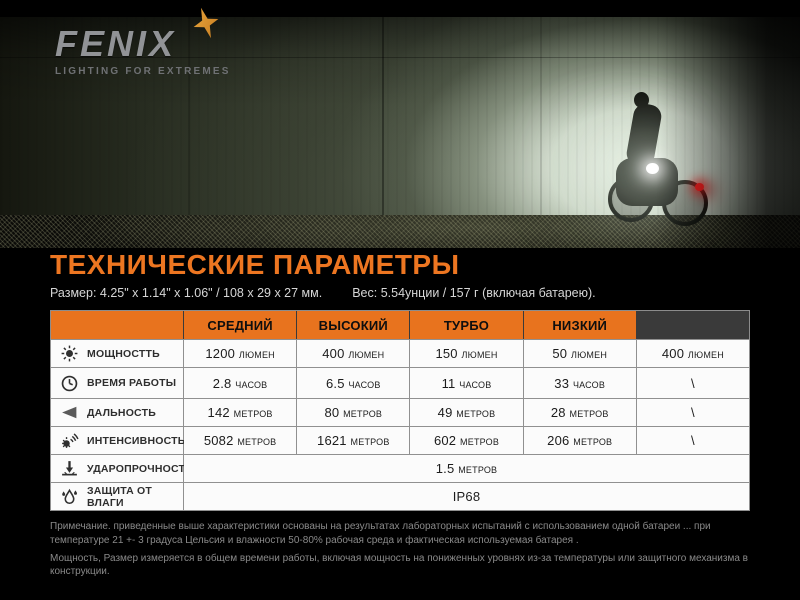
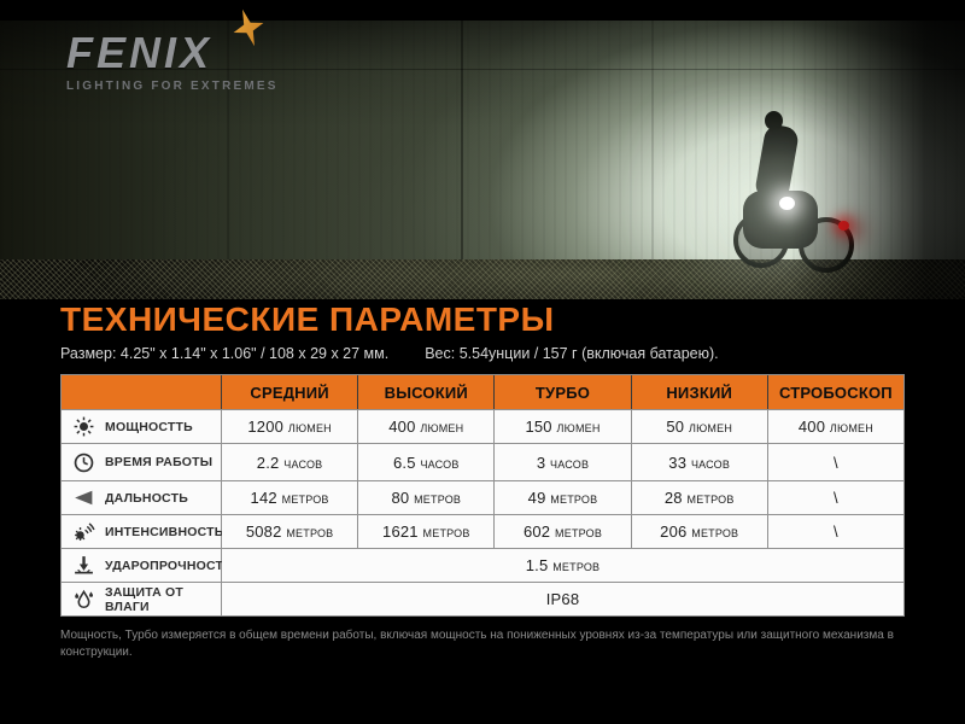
  FENIX
  LIGHTING FOR EXTREMES
  ТЕХНИЧЕСКИЕ ПАРАМЕТРЫ
  Размер: 4.25" x 1.14" x 1.06" / 108 x 29 x 27 мм. Вес: 5.54унции / 157 г (включая батарею).
  СРЕДНИЙ
  ВЫСОКИЙ
  ТУРБО
  НИЗКИЙ
+ СТРОБОСКОП
  МОЩНОСТТЬ
  1200 люмен
  400 люмен
  150 люмен
  50 люмен
  400 люмен
  ВРЕМЯ РАБОТЫ
- 2.8 часов
+ 2.2 часов
  6.5 часов
- 11 часов
+ 3 часов
  33 часов
  \
  ДАЛЬНОСТЬ
  142 метров
  80 метров
  49 метров
  28 метров
  \
  ИНТЕНСИВНОСТЬ
  5082 метров
  1621 метров
  602 метров
  206 метров
  \
  УДАРОПРОЧНОСТ
  1.5 метров
  ЗАЩИТА ОТ ВЛАГИ
  IP68
- Примечание. приведенные выше характеристики основаны на результатах лабораторных испытаний с использованием одной батареи ... при температуре 21 +- 3 градуса Цельсия и влажности 50-80% рабочая среда и фактическая используемая батарея .
- Мощность, Размер измеряется в общем времени работы, включая мощность на пониженных уровнях из-за температуры или защитного механизма в конструкции.
+ Мощность, Турбо измеряется в общем времени работы, включая мощность на пониженных уровнях из-за температуры или защитного механизма в конструкции.
